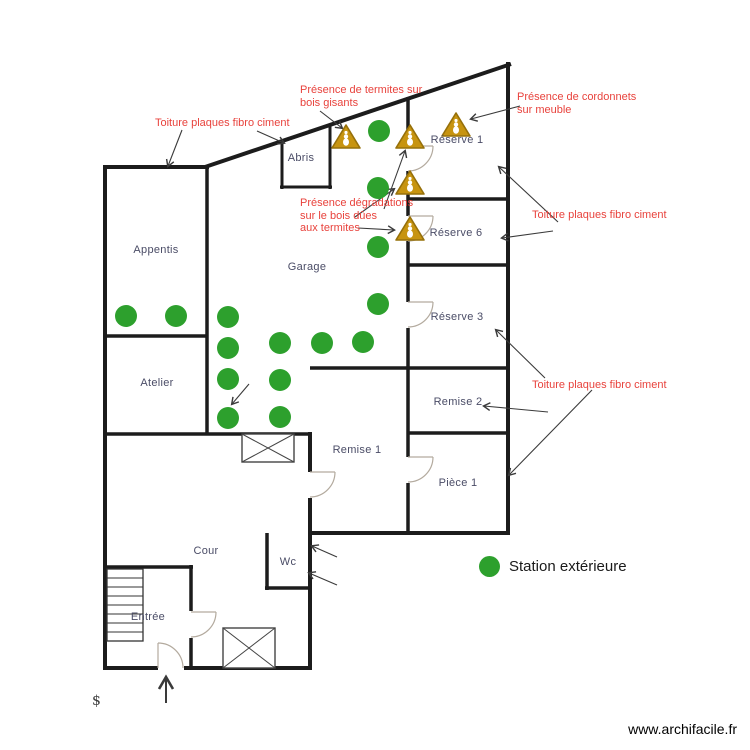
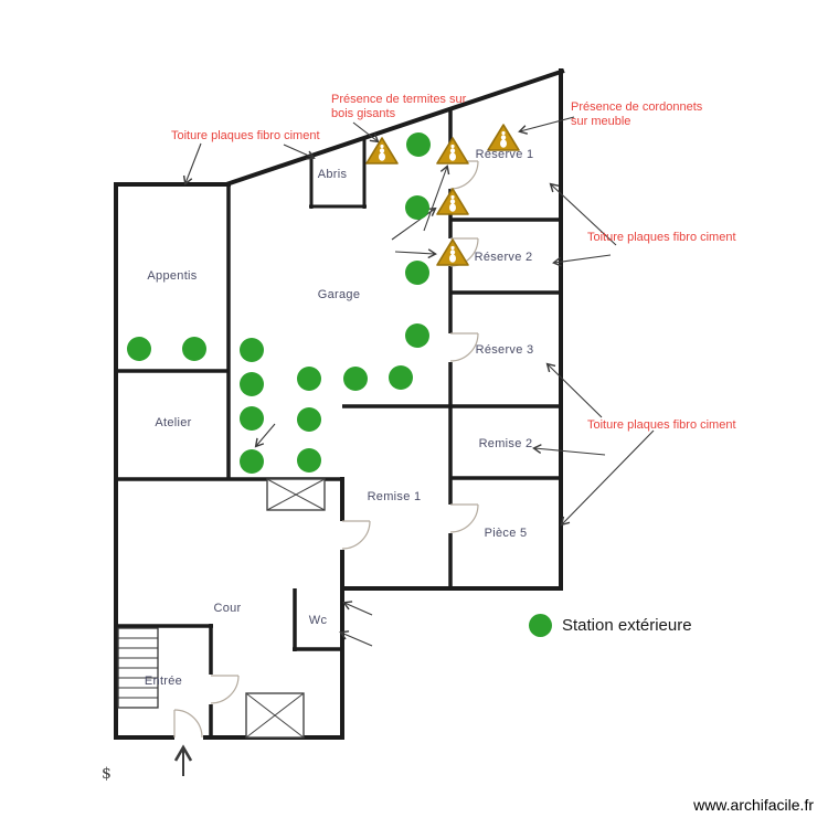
  Appentis
  Atelier
  Garage
  Abris
  Réserve 1
- Réserve 6
+ Réserve 2
  Réserve 3
  Remise 2
  Remise 1
- Pièce 1
+ Pièce 5
  Cour
  Wc
  Entrée
  Présence de termites sur
  bois gisants
  Présence de cordonnets
  sur meuble
  Toiture plaques fibro ciment
- Présence dégradations
- sur le bois dûes
- aux termites
  Toiture plaques fibro ciment
  Toiture plaques fibro ciment
  Station extérieure
  $
  www.archifacile.fr
